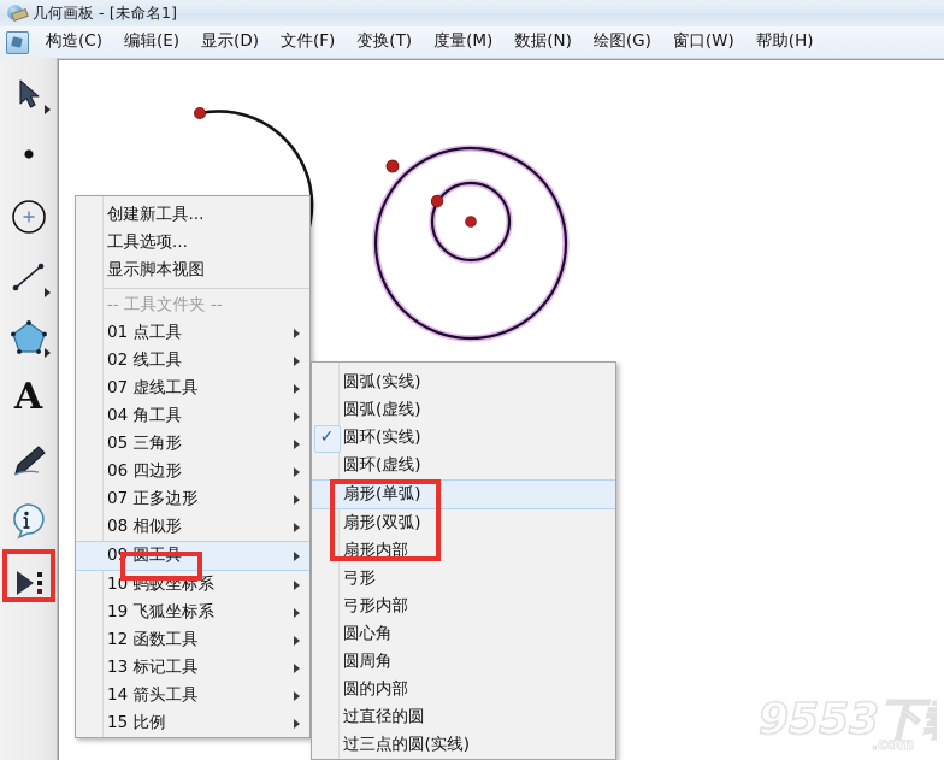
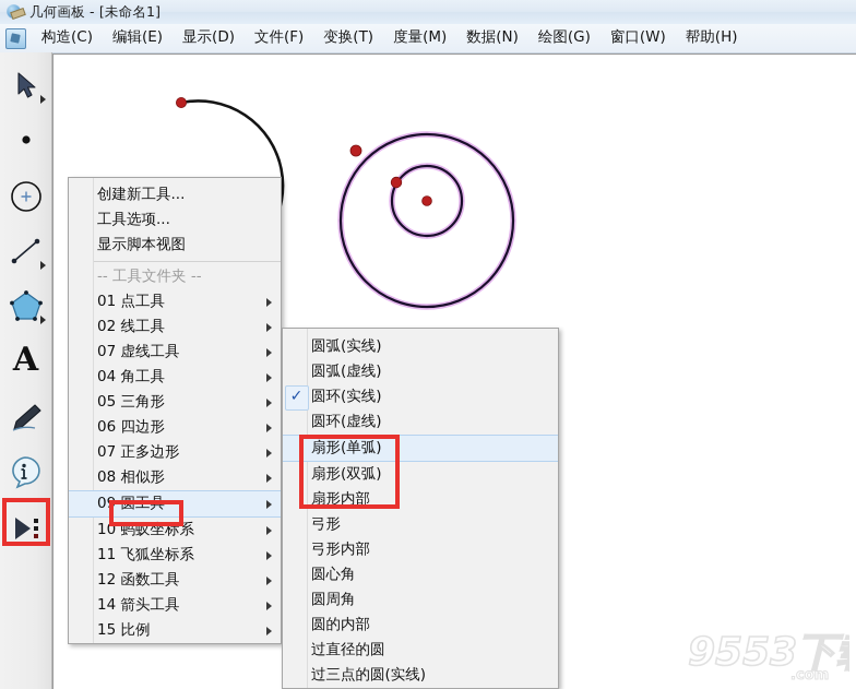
  几何画板 - [未命名1]
  构造(C)
  编辑(E)
  显示(D)
  文件(F)
  变换(T)
  度量(M)
  数据(N)
  绘图(G)
  窗口(W)
  帮助(H)
  A
  9553下
  .com
  创建新工具...
  工具选项...
  显示脚本视图
  -- 工具文件夹 --
  01 点工具
  02 线工具
  07 虚线工具
  04 角工具
  05 三角形
  06 四边形
  07 正多边形
  08 相似形
  09 圆工具
  10 蚂蚁坐标系
- 19 飞狐坐标系
+ 11 飞狐坐标系
  12 函数工具
- 13 标记工具
  14 箭头工具
  15 比例
  圆弧(实线)
  圆弧(虚线)
  ✓
  圆环(实线)
  圆环(虚线)
  扇形(单弧)
  扇形(双弧)
  扇形内部
  弓形
  弓形内部
  圆心角
  圆周角
  圆的内部
  过直径的圆
  过三点的圆(实线)
